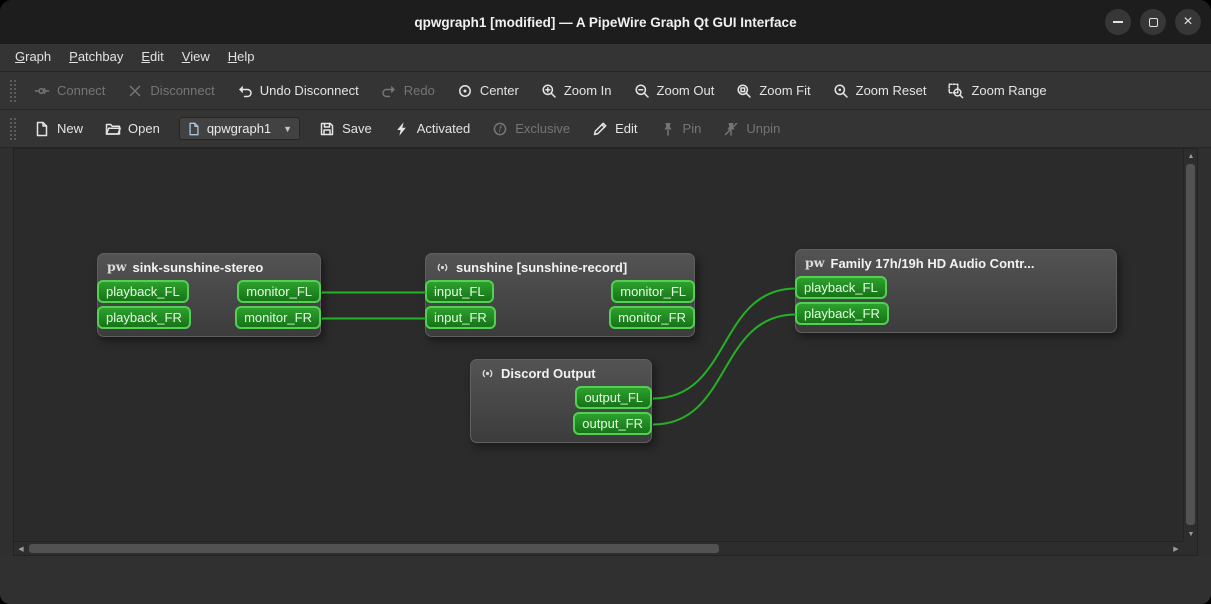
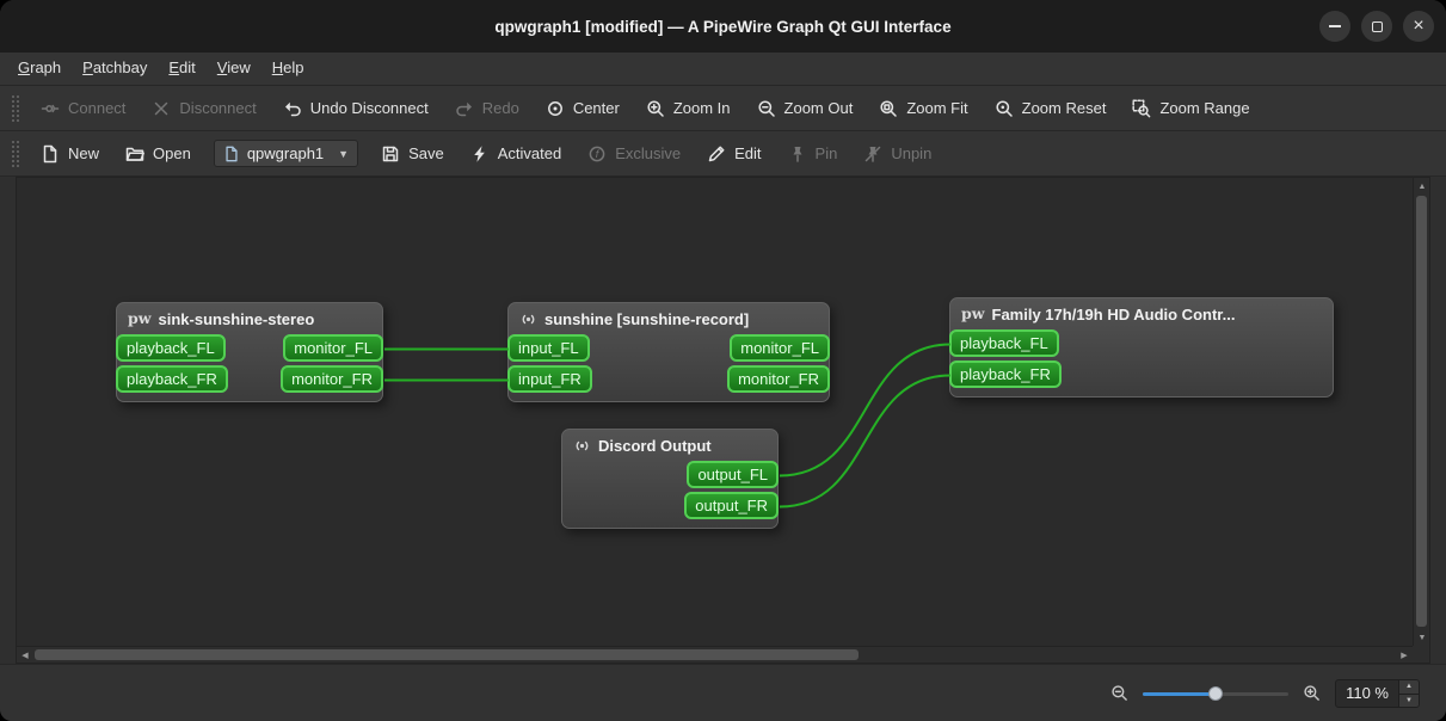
  qpwgraph1 [modified] — A PipeWire Graph Qt GUI Interface
  ×
  Graph
  Patchbay
  Edit
  View
  Help
  Connect
  Disconnect
  Undo Disconnect
  Redo
  Center
  Zoom In
  Zoom Out
  Zoom Fit
  Zoom Reset
  Zoom Range
  New
  Open
  qpwgraph1
  ▼
  Save
  Activated
  f
  Exclusive
  Edit
  Pin
  Unpin
  pw
  sink-sunshine-stereo
  playback_FL
  playback_FR
  monitor_FL
  monitor_FR
  sunshine [sunshine-record]
  input_FL
  input_FR
  monitor_FL
  monitor_FR
  pw
  Family 17h/19h HD Audio Contr...
  playback_FL
  playback_FR
  Discord Output
  output_FL
  output_FR
+ 110 %
